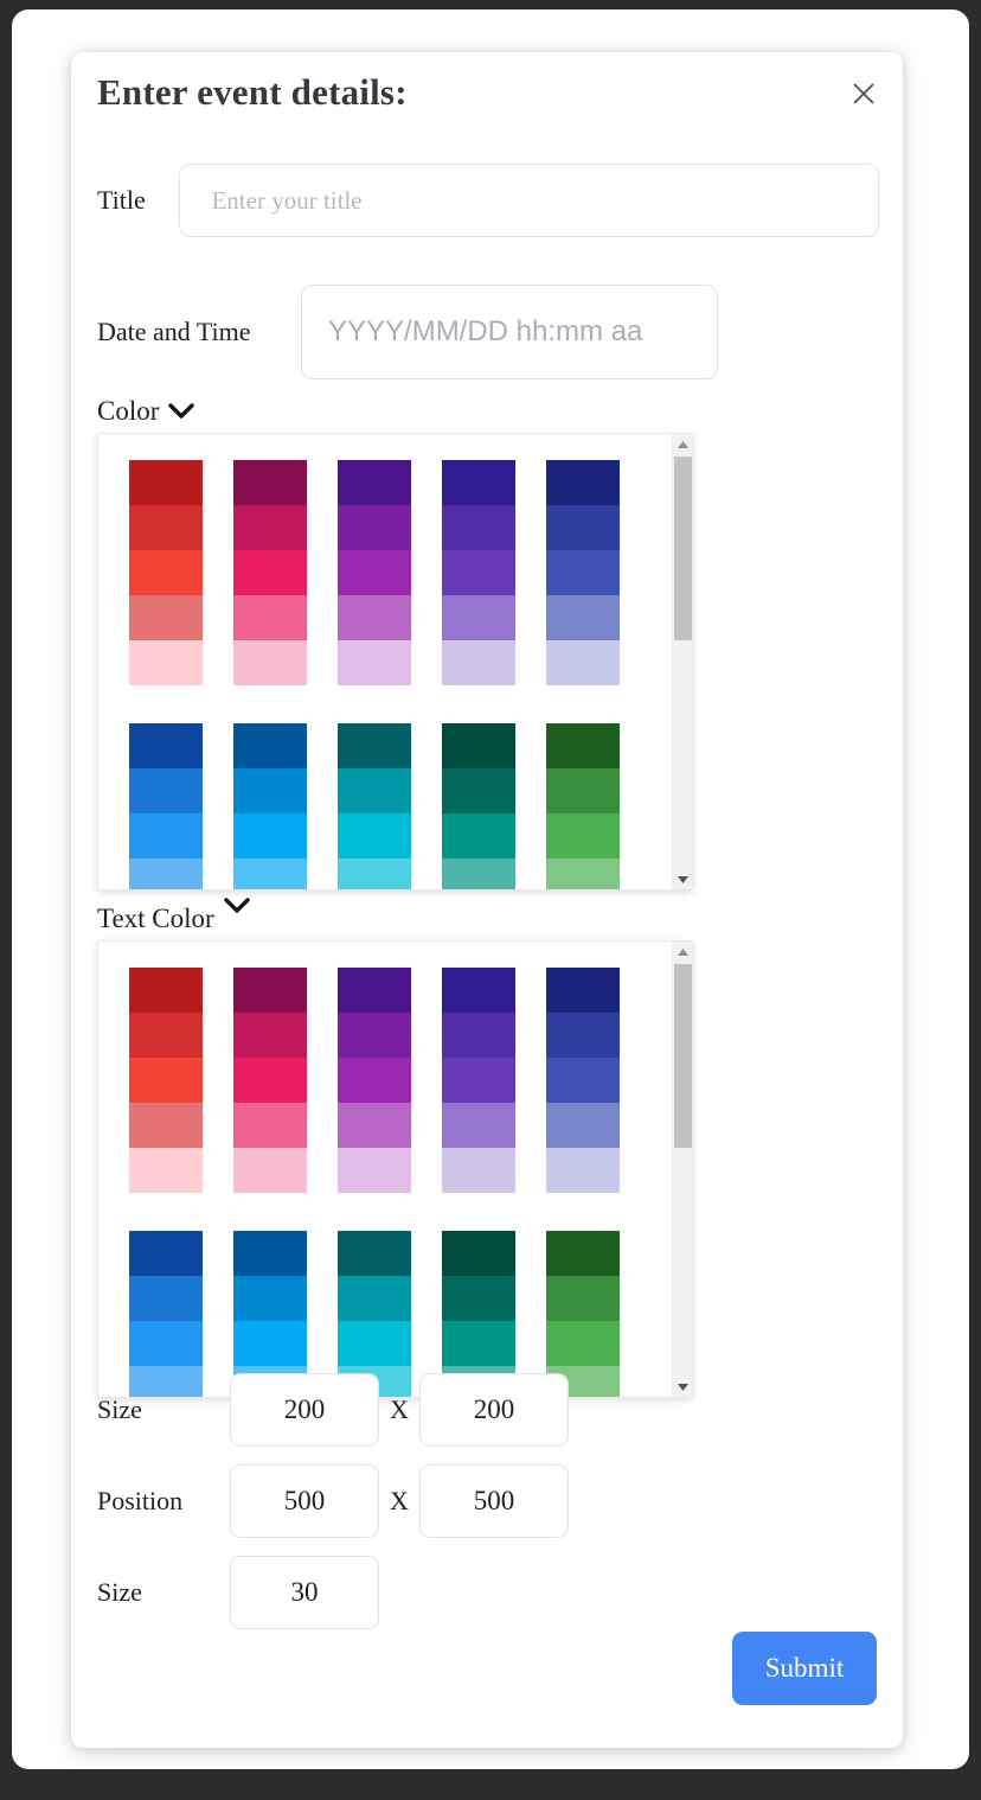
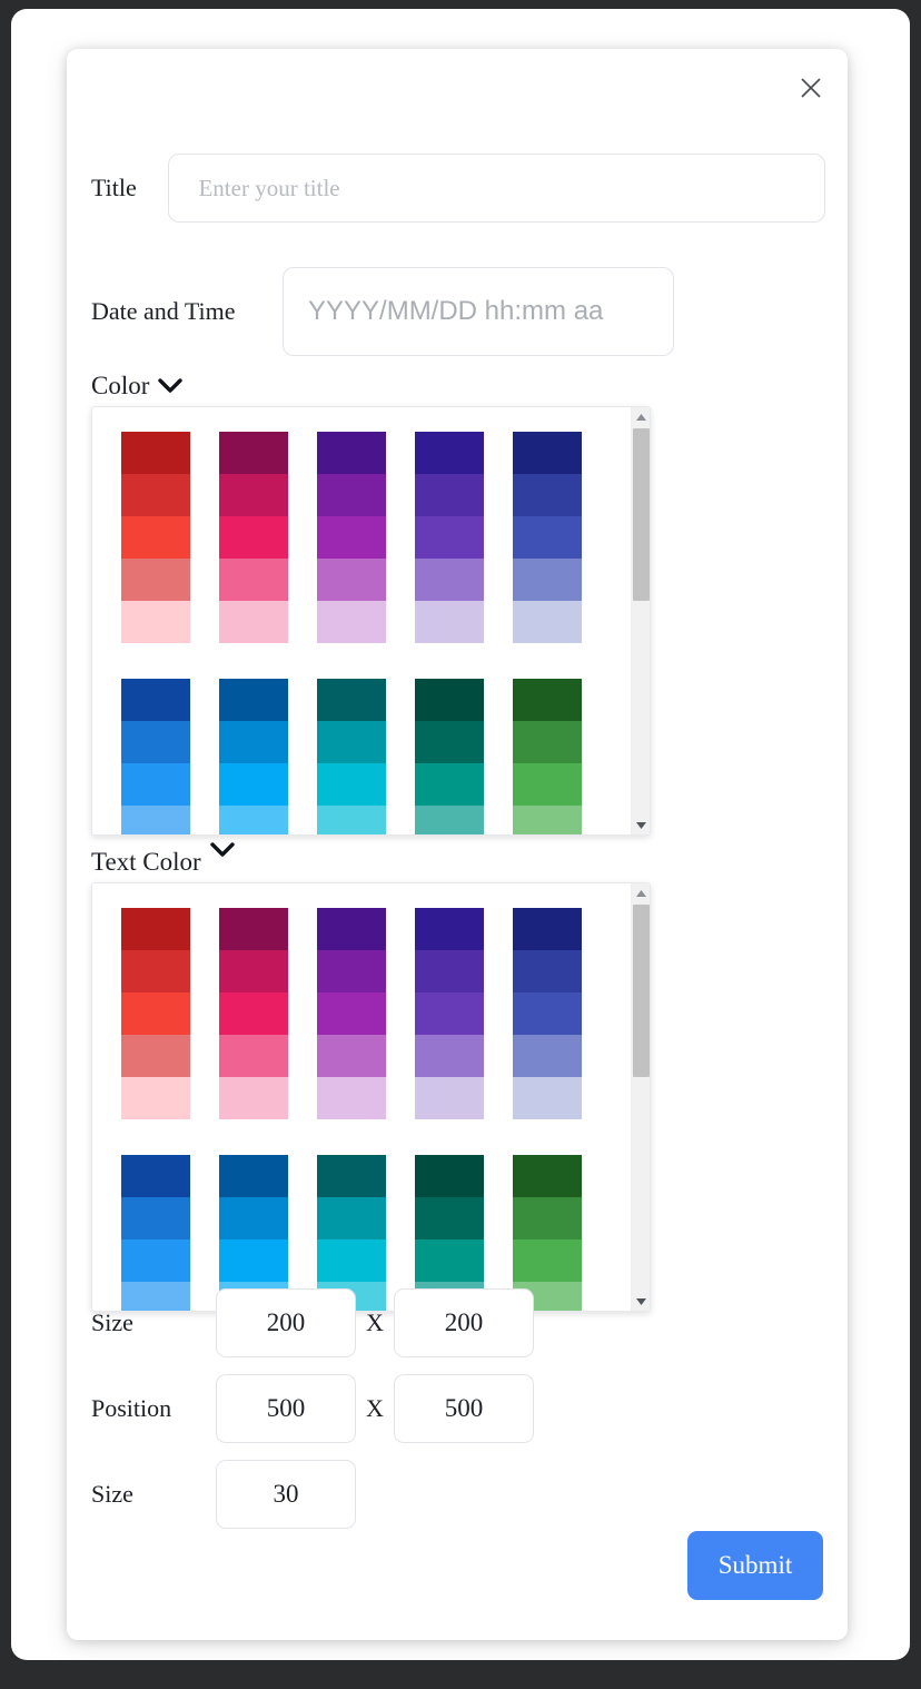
- Enter event details:
  Title
  Enter your title
  Date and Time
  YYYY/MM/DD hh:mm aa
  Color
  Text Color
  Size
  200
  X
  200
  Position
  500
  X
  500
  Size
  30
  Submit
